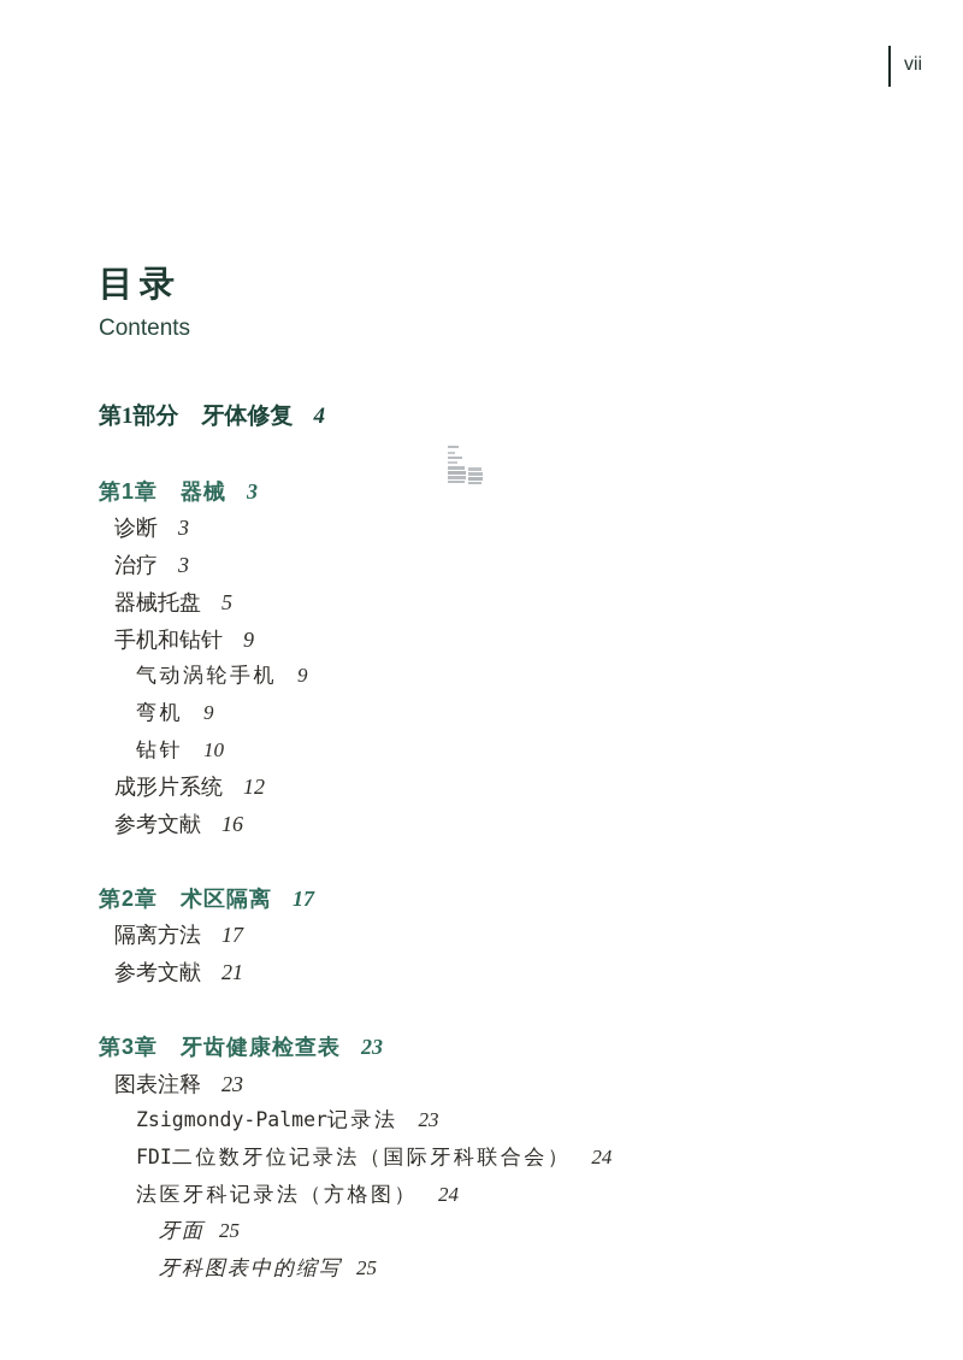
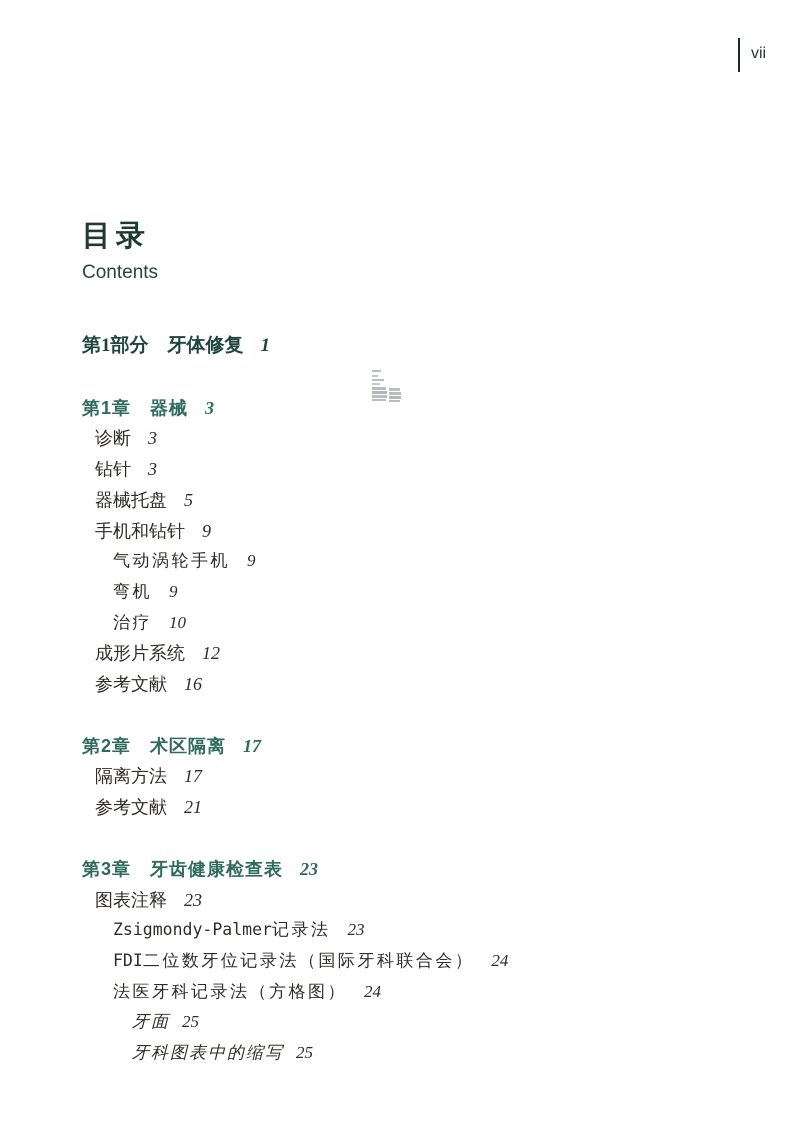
  vii
  目录
  Contents
- 第1部分 牙体修复 4
+ 第1部分 牙体修复 1
  第1章 器械 3
  诊断 3
- 治疗 3
+ 钻针 3
  器械托盘 5
  手机和钻针 9
  气动涡轮手机 9
  弯机 9
- 钻针 10
+ 治疗 10
  成形片系统 12
  参考文献 16
  第2章 术区隔离 17
  隔离方法 17
  参考文献 21
  第3章 牙齿健康检查表 23
  图表注释 23
  Zsigmondy-Palmer记录法 23
  FDI二位数牙位记录法（国际牙科联合会） 24
  法医牙科记录法（方格图） 24
  牙面 25
  牙科图表中的缩写 25
